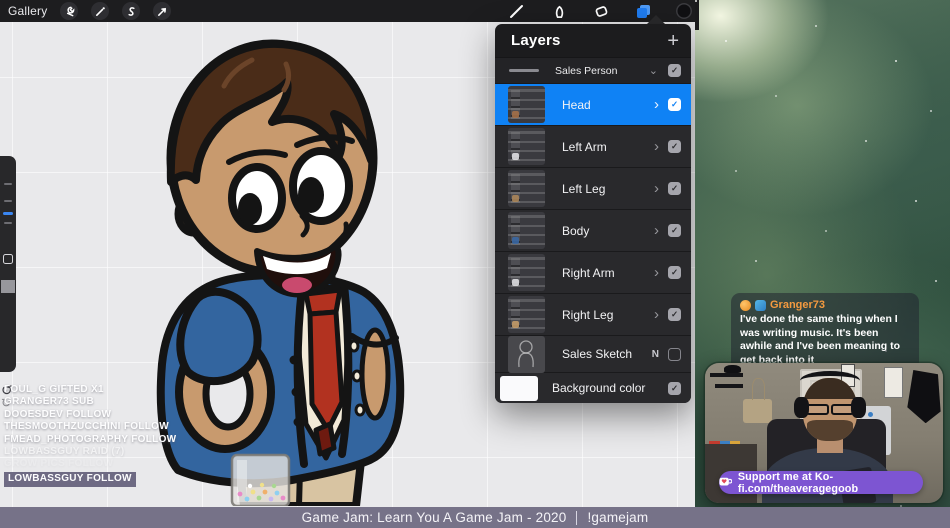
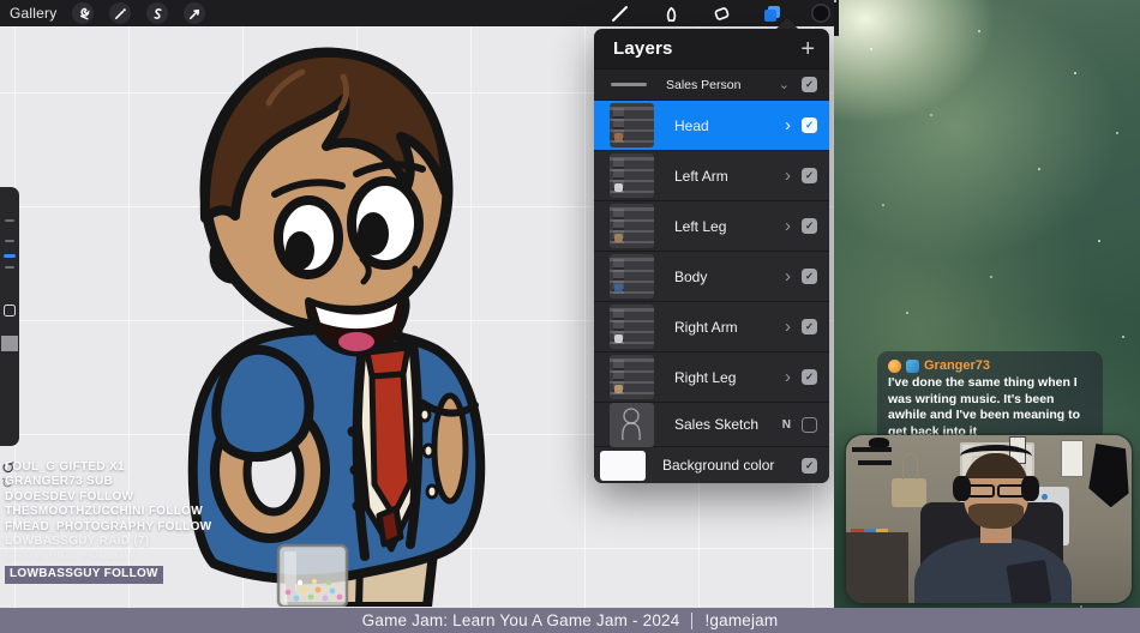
  Gallery
  ↺
  ↻
  FOUL_G GIFTED X1
  GRANGER73 SUB
  DOOESDEV FOLLOW
  THESMOOTHZUCCHINI FOLLOW
  FMEAD_PHOTOGRAPHY FOLLOW
  LOWBASSGUY RAID (7)
  LOWBASSGUY FOLLOW
  Layers
  +
  Sales Person
  ⌄
  Head
  ›
  Left Arm
  ›
  Left Leg
  ›
  Body
  ›
  Right Arm
  ›
  Right Leg
  ›
  Sales Sketch
  N
  Background color
  Granger73
  I've done the same thing when I was writing music. It's been awhile and I've been meaning to get back into it
- Support me at Ko-fi.com/theaveragegoob
- Game Jam: Learn You A Game Jam - 2020
+ Game Jam: Learn You A Game Jam - 2024
  !gamejam
